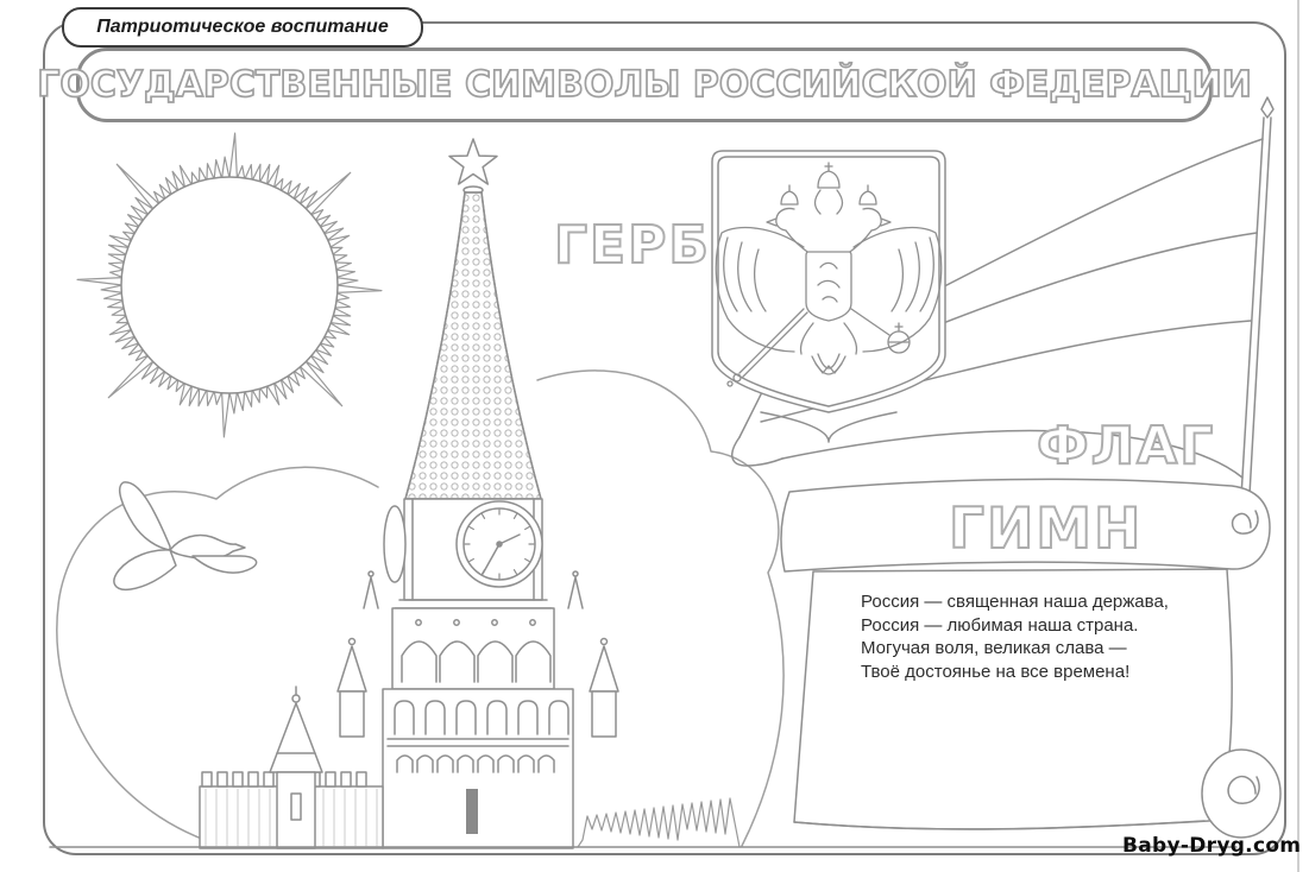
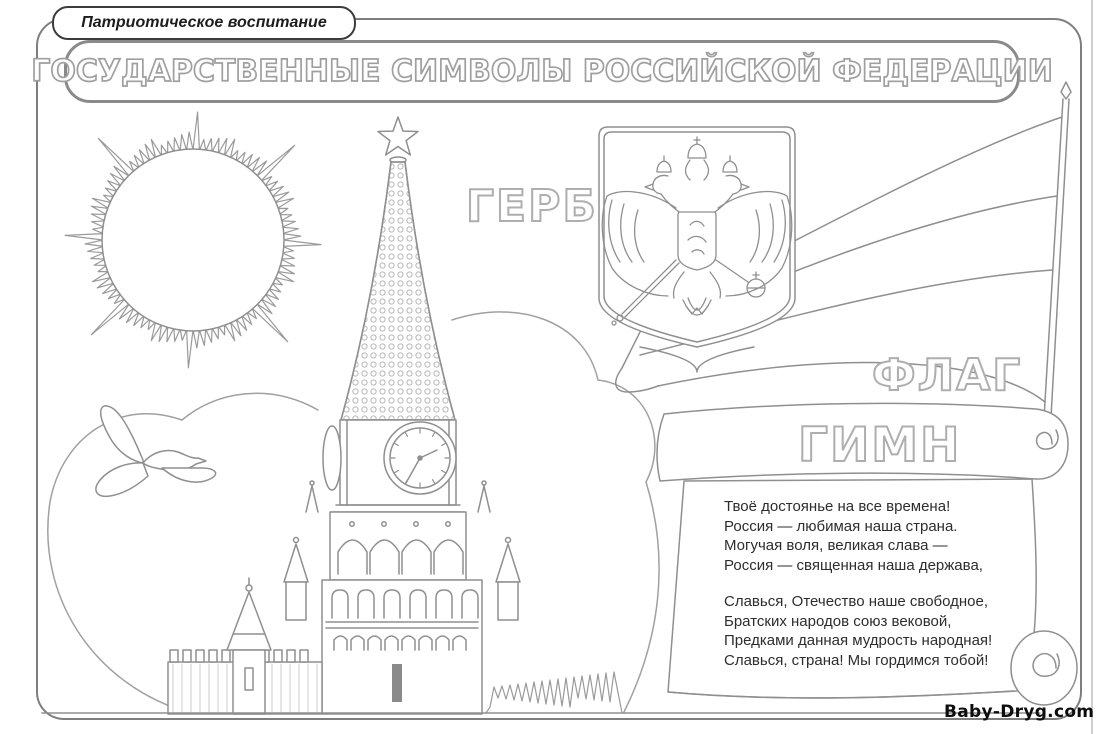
  Патриотическое воспитание
  ГОСУДАРСТВЕННЫЕ СИМВОЛЫ РОССИЙСКОЙ ФЕДЕРАЦИИ
  ГЕРБ
  ФЛАГ
  ГИМН
- Россия — священная наша держава,
+ Твоё достоянье на все времена!
  Россия — любимая наша страна.
  Могучая воля, великая слава —
- Твоё достоянье на все времена!
+ Россия — священная наша держава,
+ Славься, Отечество наше свободное,
+ Братских народов союз вековой,
+ Предками данная мудрость народная!
+ Славься, страна! Мы гордимся тобой!
  Baby-Dryg.com
